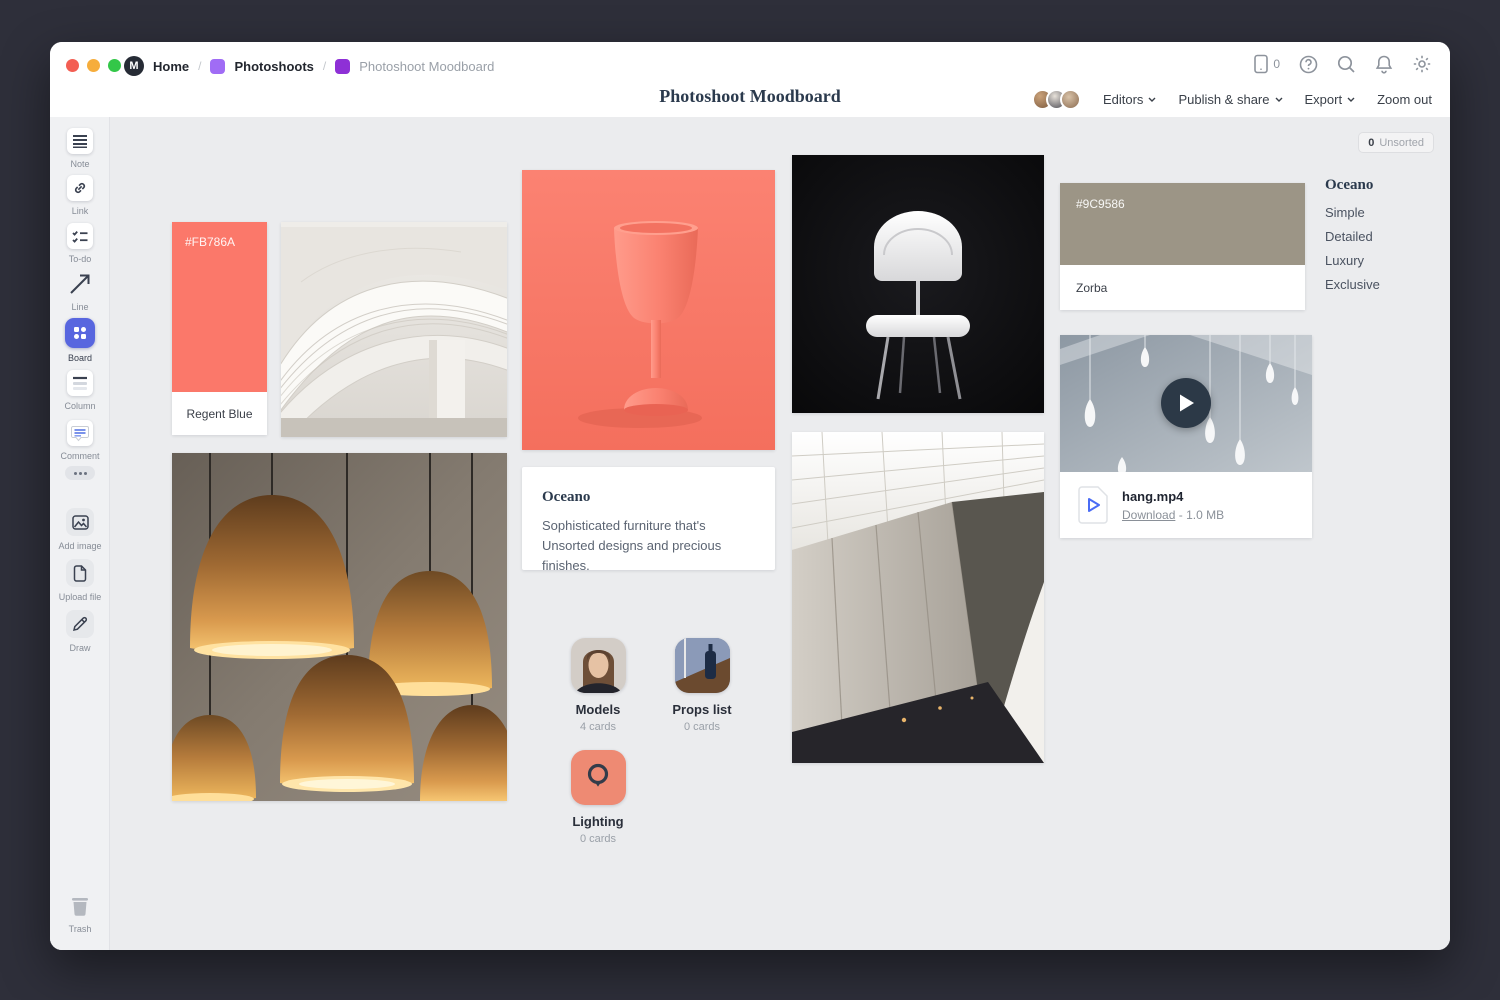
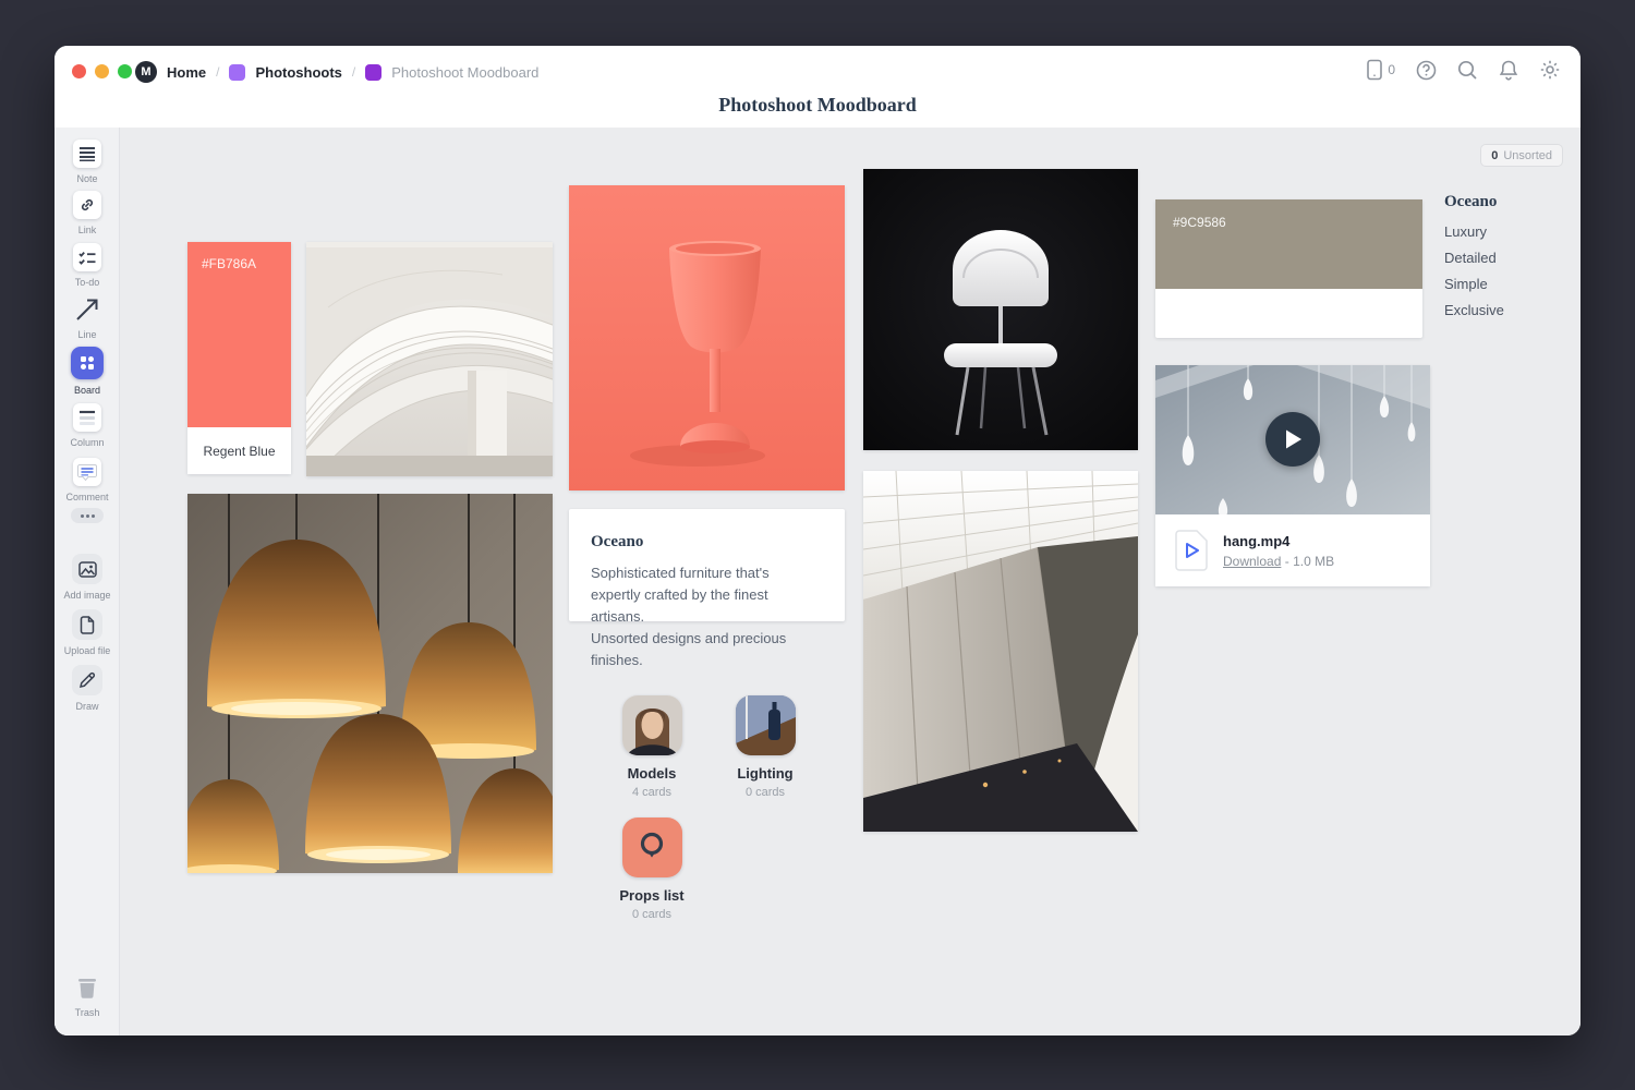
  M
  Home
  /
  Photoshoots
  /
  Photoshoot Moodboard
  Photoshoot Moodboard
  0
- Editors
- Publish & share
- Export
- Zoom out
  Note
  Link
  To-do
  Line
  Board
  Column
  Comment
  Add image
  Upload file
  Draw
  Trash
  0
  Unsorted
  #FB786A
  Regent Blue
  Oceano
  Sophisticated furniture that's
+ expertly crafted by the finest artisans.
  Unsorted designs and precious finishes.
  Models
  4 cards
- Props list
+ Lighting
  0 cards
- Lighting
+ Props list
  0 cards
  #9C9586
- Zorba
  Oceano
- Simple
+ Luxury
  Detailed
- Luxury
+ Simple
  Exclusive
  hang.mp4
  Download - 1.0 MB
